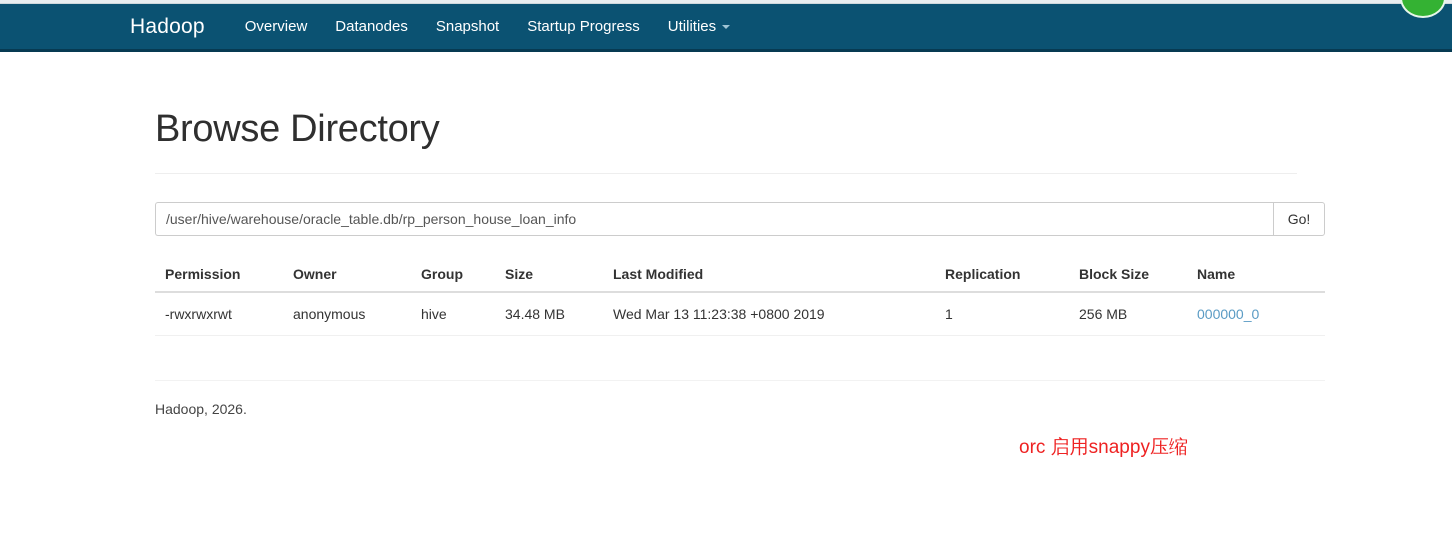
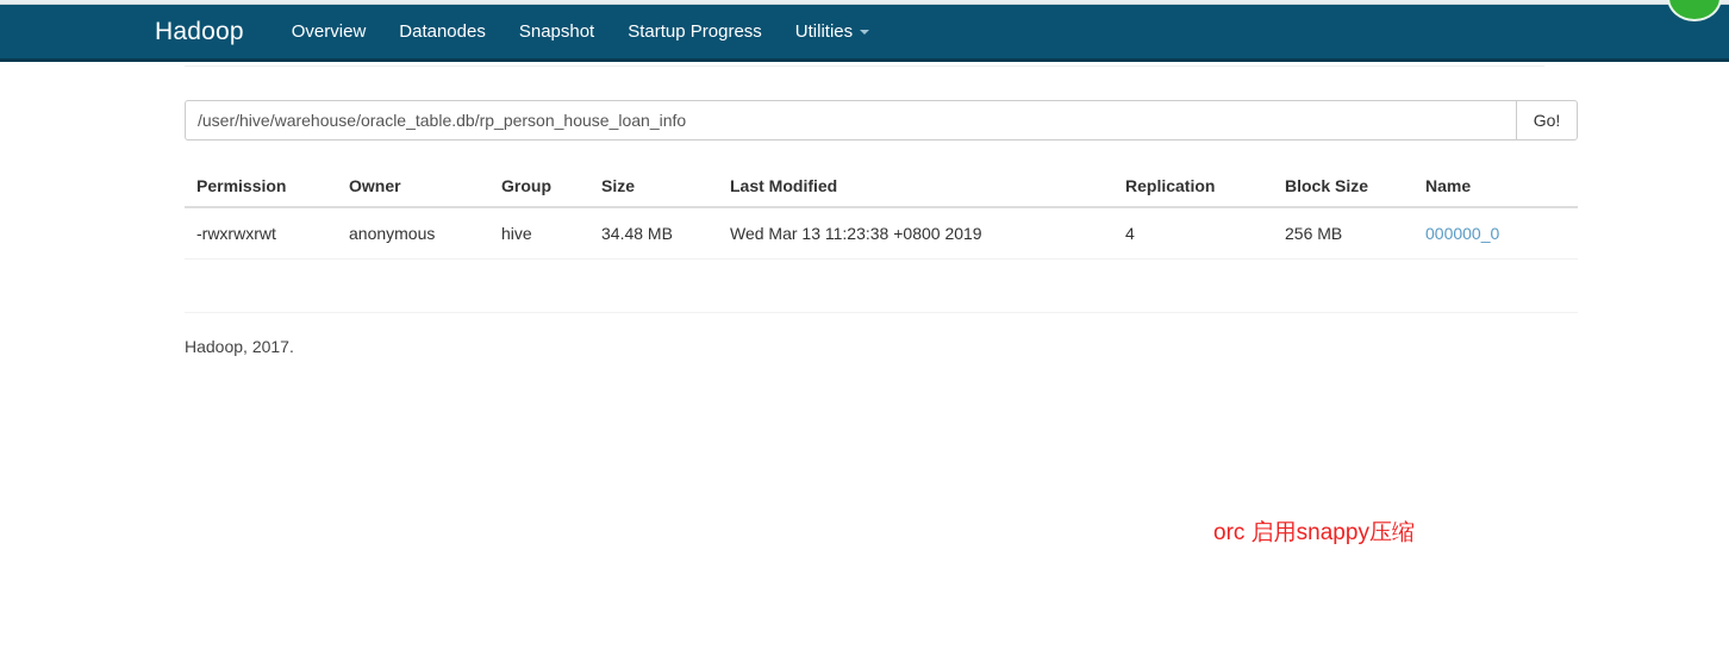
  Hadoop
  Overview
  Datanodes
  Snapshot
  Startup Progress
  Utilities
- Browse Directory
  /user/hive/warehouse/oracle_table.db/rp_person_house_loan_info
  Go!
  Permission	Owner	Group	Size	Last Modified	Replication	Block Size	Name
- -rwxrwxrwt	anonymous	hive	34.48 MB	Wed Mar 13 11:23:38 +0800 2019	1	256 MB	000000_0
+ -rwxrwxrwt	anonymous	hive	34.48 MB	Wed Mar 13 11:23:38 +0800 2019	4	256 MB	000000_0
- Hadoop, 2026.
+ Hadoop, 2017.
  orc 启用snappy压缩
